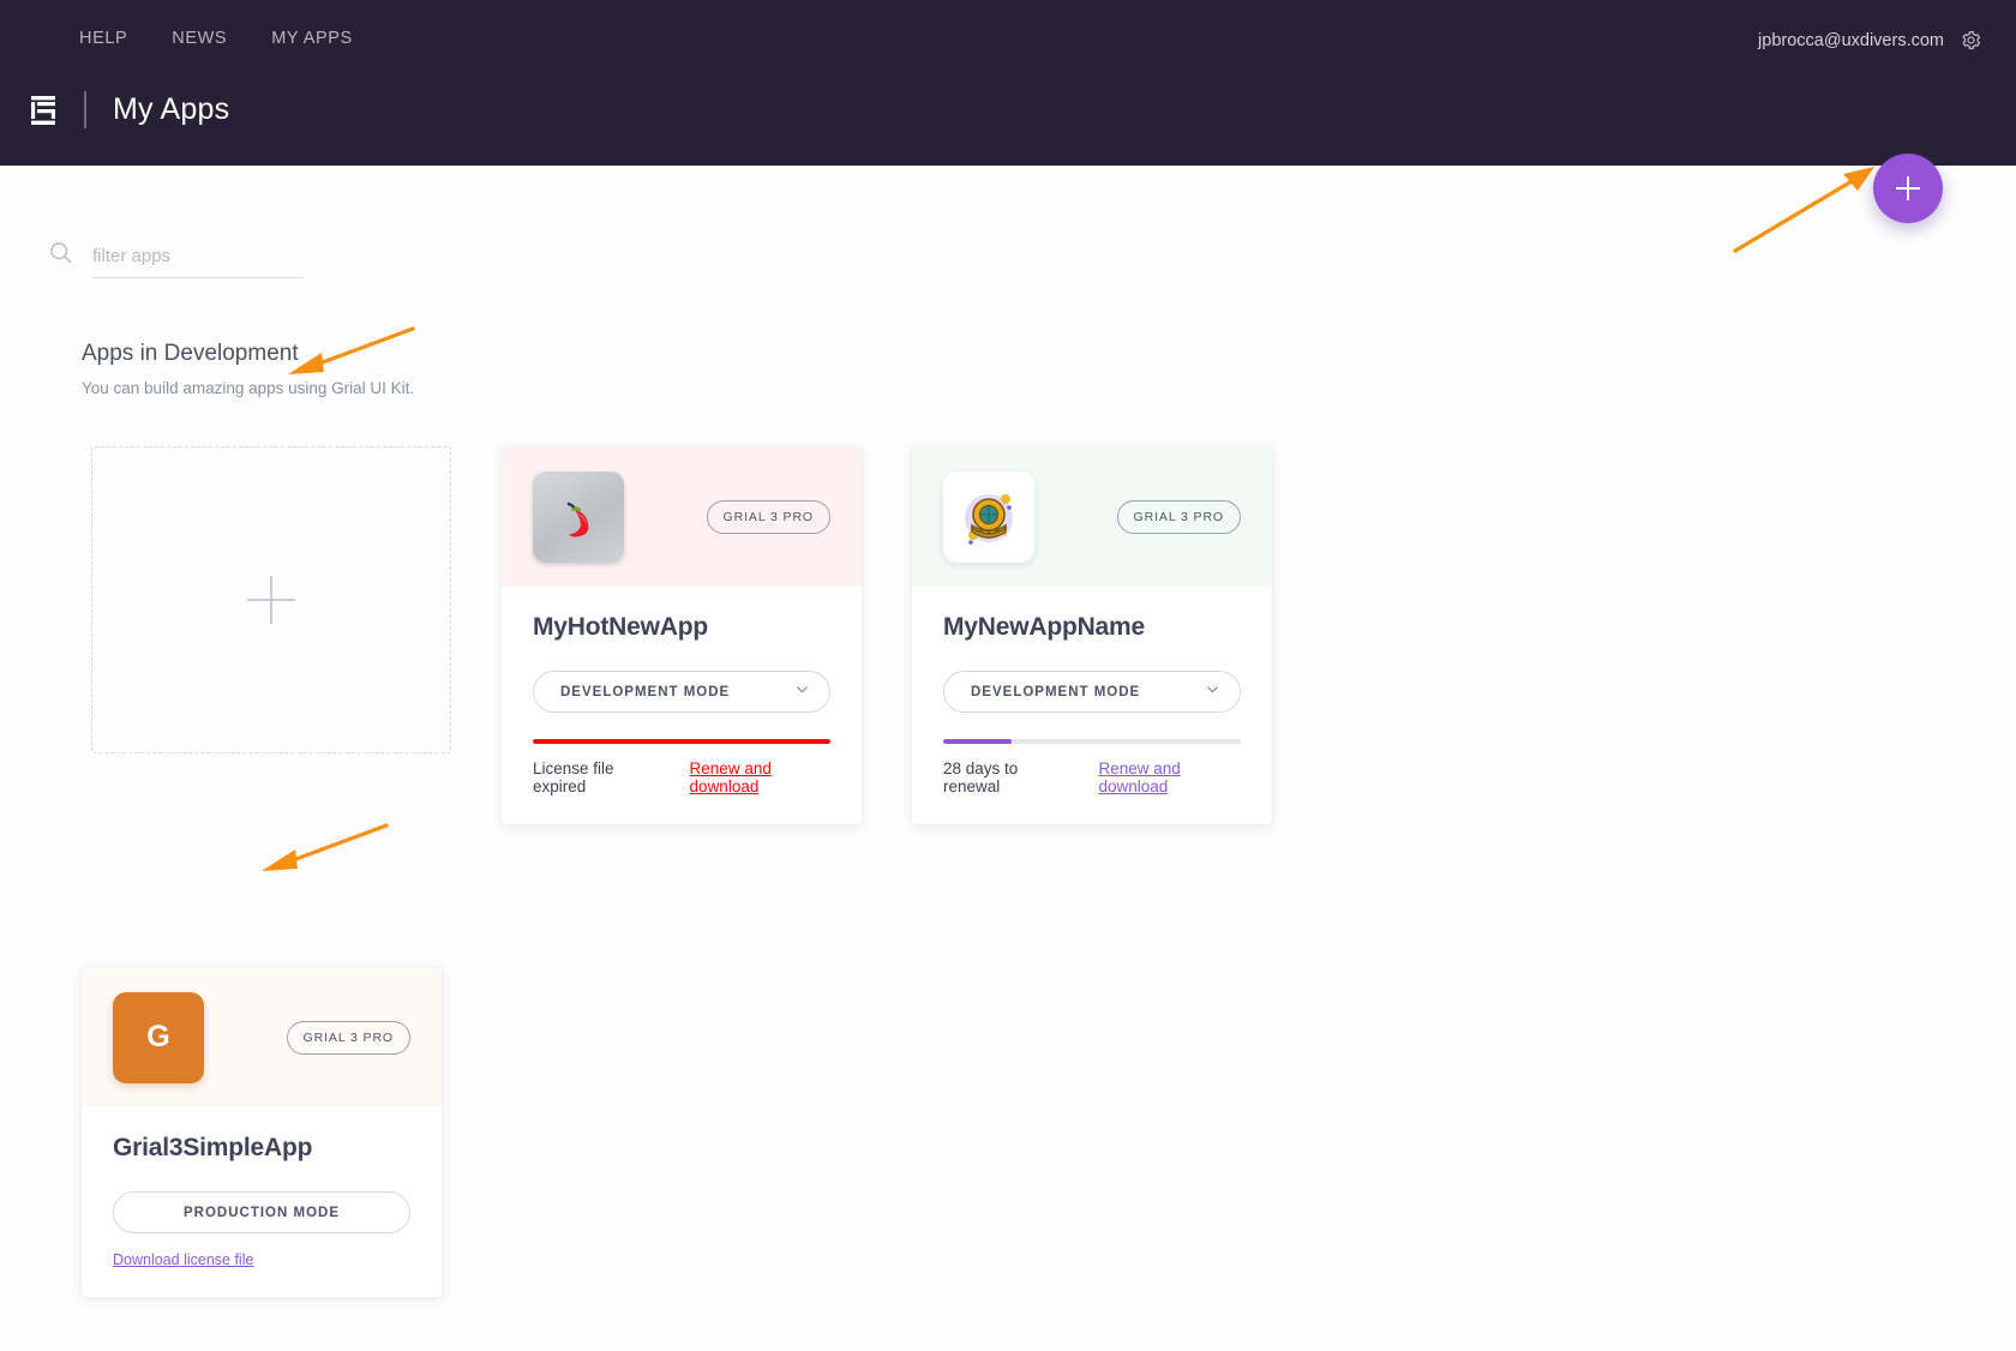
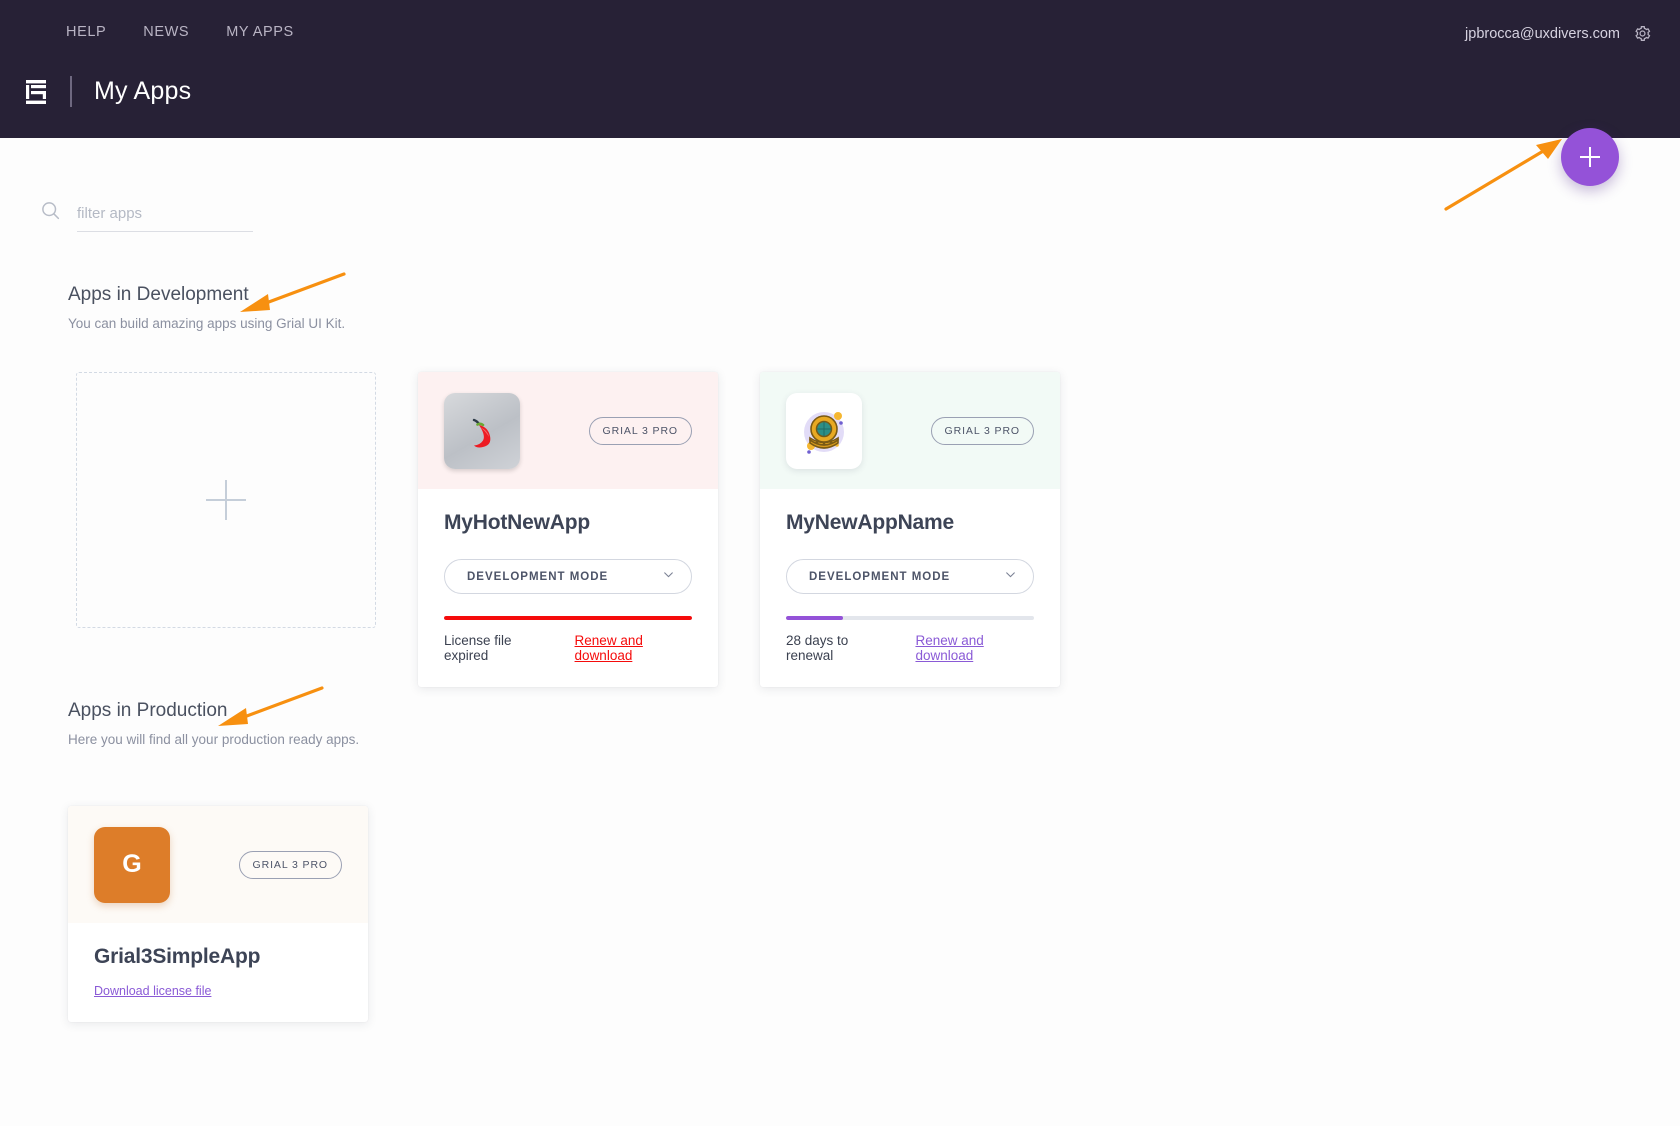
  HELP
  NEWS
  MY APPS
  jpbrocca@uxdivers.com
  My Apps
  filter apps
  Apps in Development
  You can build amazing apps using Grial UI Kit.
  GRIAL 3 PRO
  MyHotNewApp
  DEVELOPMENT MODE
  License file expired
  Renew and download
  GRIAL 3 PRO
  MyNewAppName
  DEVELOPMENT MODE
  28 days to renewal
  Renew and download
+ Apps in Production
+ Here you will find all your production ready apps.
  G
  GRIAL 3 PRO
  Grial3SimpleApp
- PRODUCTION MODE
  Download license file
